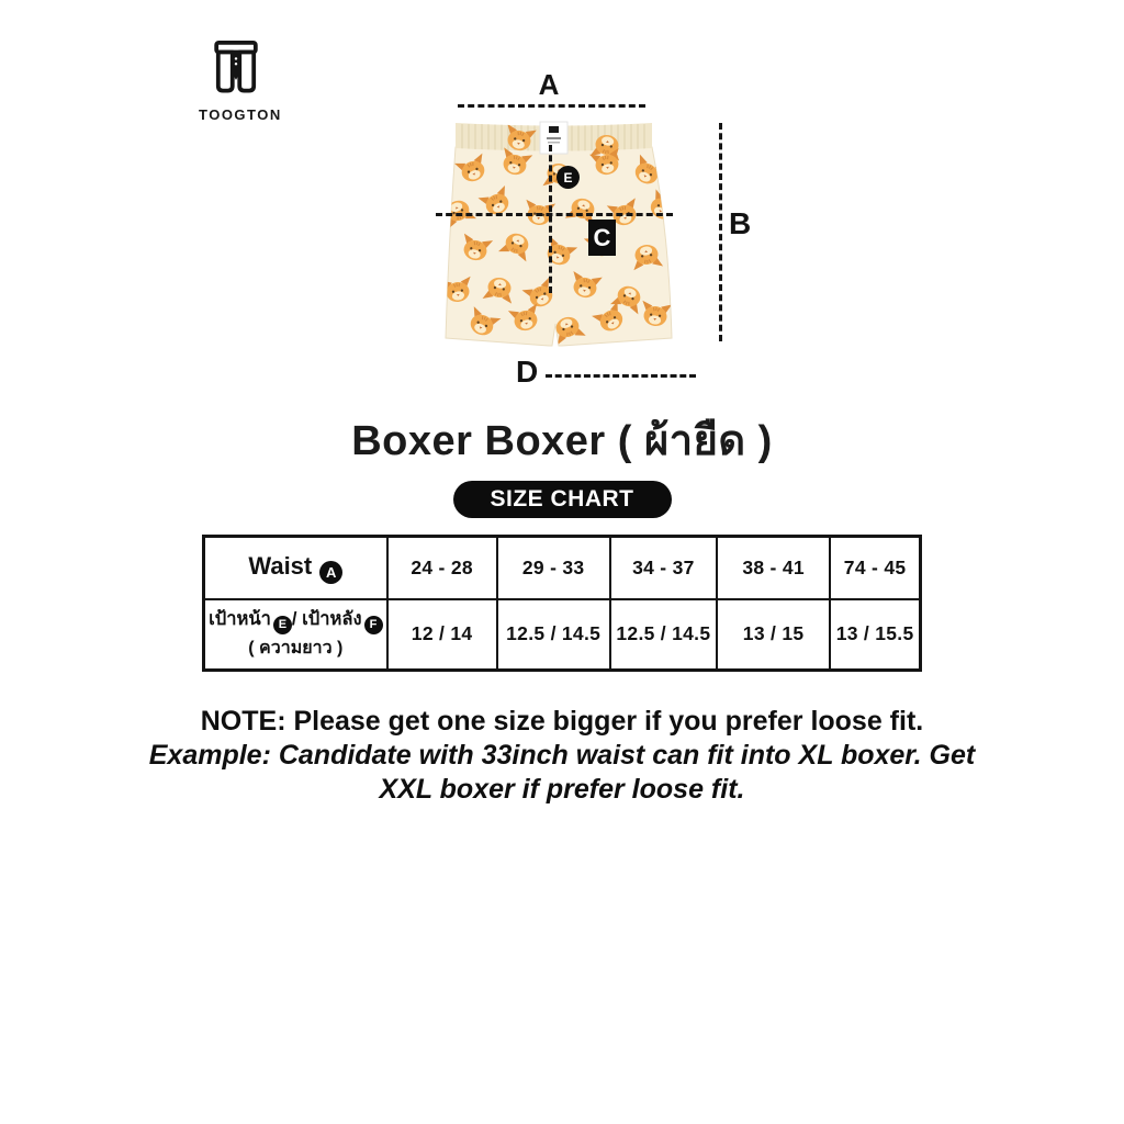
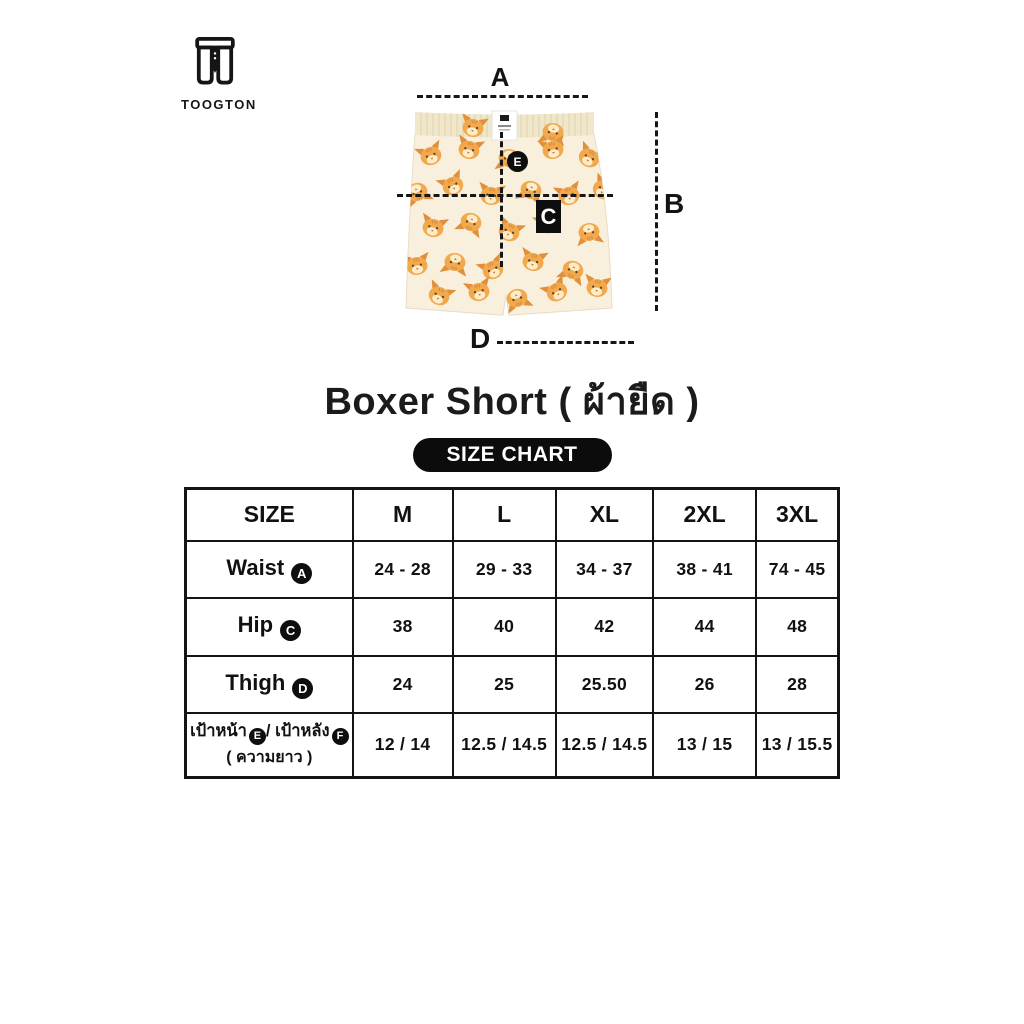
  TOOGTON
  A
  B
  C
  D
  E
- Boxer Boxer ( ผ้ายืด )
+ Boxer Short ( ผ้ายืด )
  SIZE CHART
+ SIZE	M	L	XL	2XL	3XL
  Waist A	24 - 28	29 - 33	34 - 37	38 - 41	74 - 45
+ Hip C	38	40	42	44	48
+ Thigh D	24	25	25.50	26	28
  เป้าหน้า E / เป้าหลัง F ( ความยาว )	12 / 14	12.5 / 14.5	12.5 / 14.5	13 / 15	13 / 15.5
- NOTE: Please get one size bigger if you prefer loose fit.
- Example: Candidate with 33inch waist can fit into XL boxer. Get XXL boxer if prefer loose fit.
